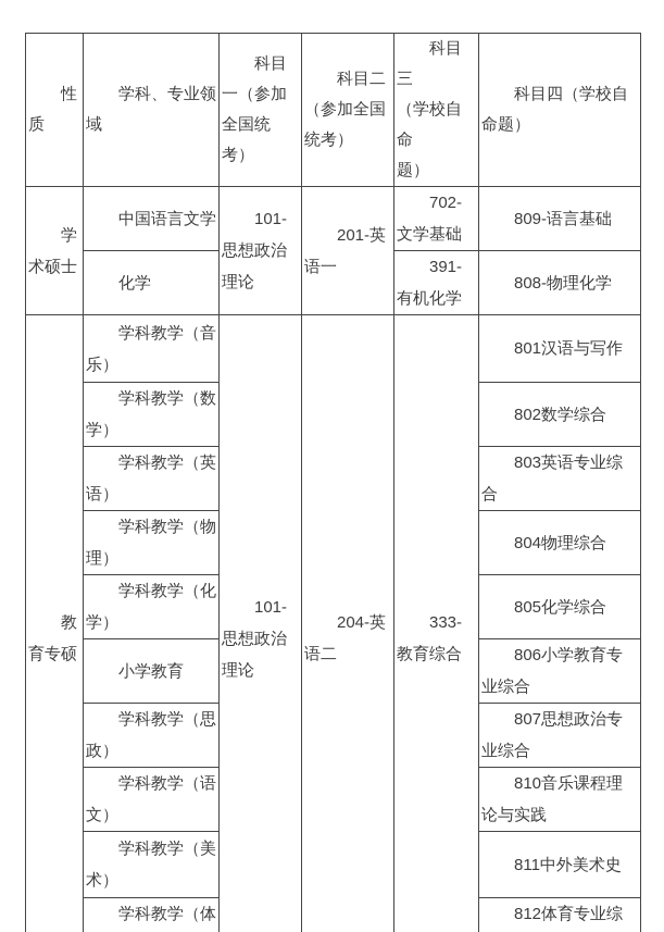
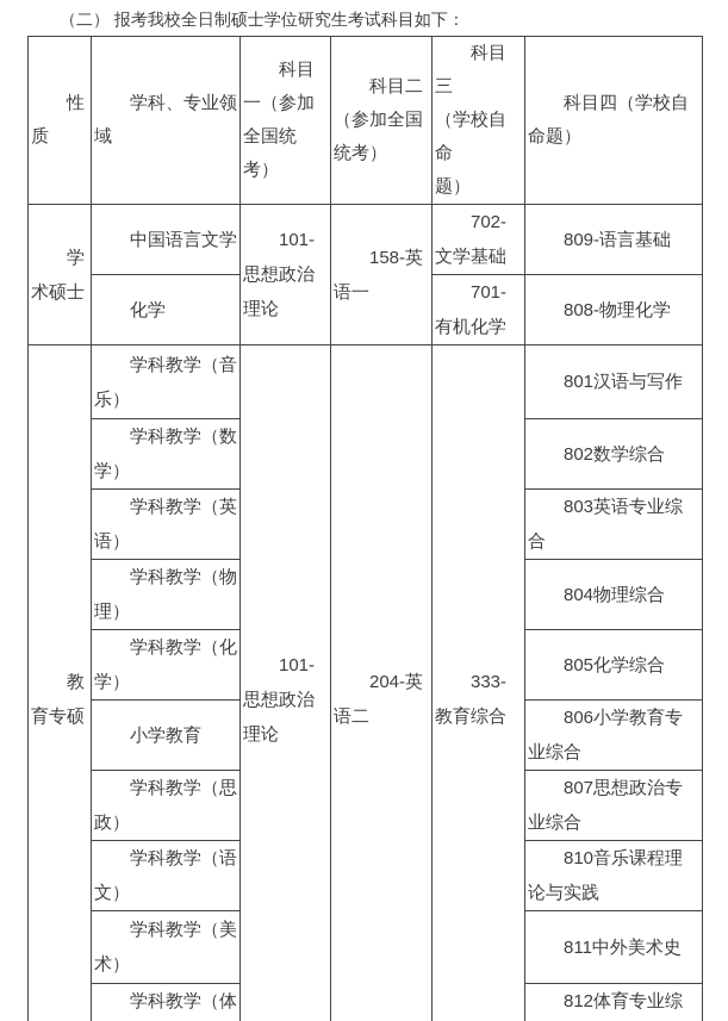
+ （二） 报考我校全日制硕士学位研究生考试科目如下：
  性 质	学科、专业领 域	科目 一（参加 全国统 考）	科目二 （参加全国 统考）	科目三 （学校自命 题）	科目四（学校自 命题）
- 学 术硕士	中国语言文学	101- 思想政治 理论	201-英 语一	702- 文学基础	809-语言基础
+ 学 术硕士	中国语言文学	101- 思想政治 理论	158-英 语一	702- 文学基础	809-语言基础
- 化学	391- 有机化学	808-物理化学
+ 化学	701- 有机化学	808-物理化学
  教 育专硕	学科教学（音 乐）	101- 思想政治 理论	204-英 语二	333- 教育综合	801汉语与写作
  学科教学（数 学）	802数学综合
  学科教学（英 语）	803英语专业综 合
  学科教学（物 理）	804物理综合
  学科教学（化 学）	805化学综合
  小学教育	806小学教育专 业综合
  学科教学（思 政）	807思想政治专 业综合
  学科教学（语 文）	810音乐课程理 论与实践
  学科教学（美 术）	811中外美术史
  学科教学（体	812体育专业综
